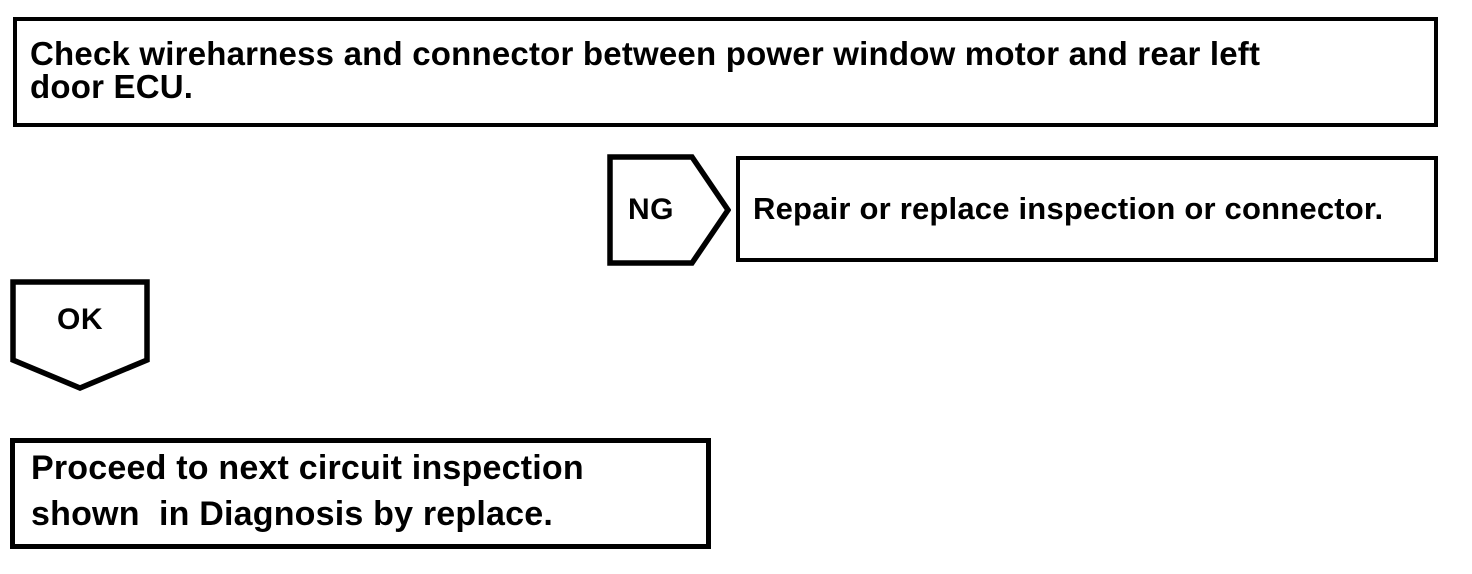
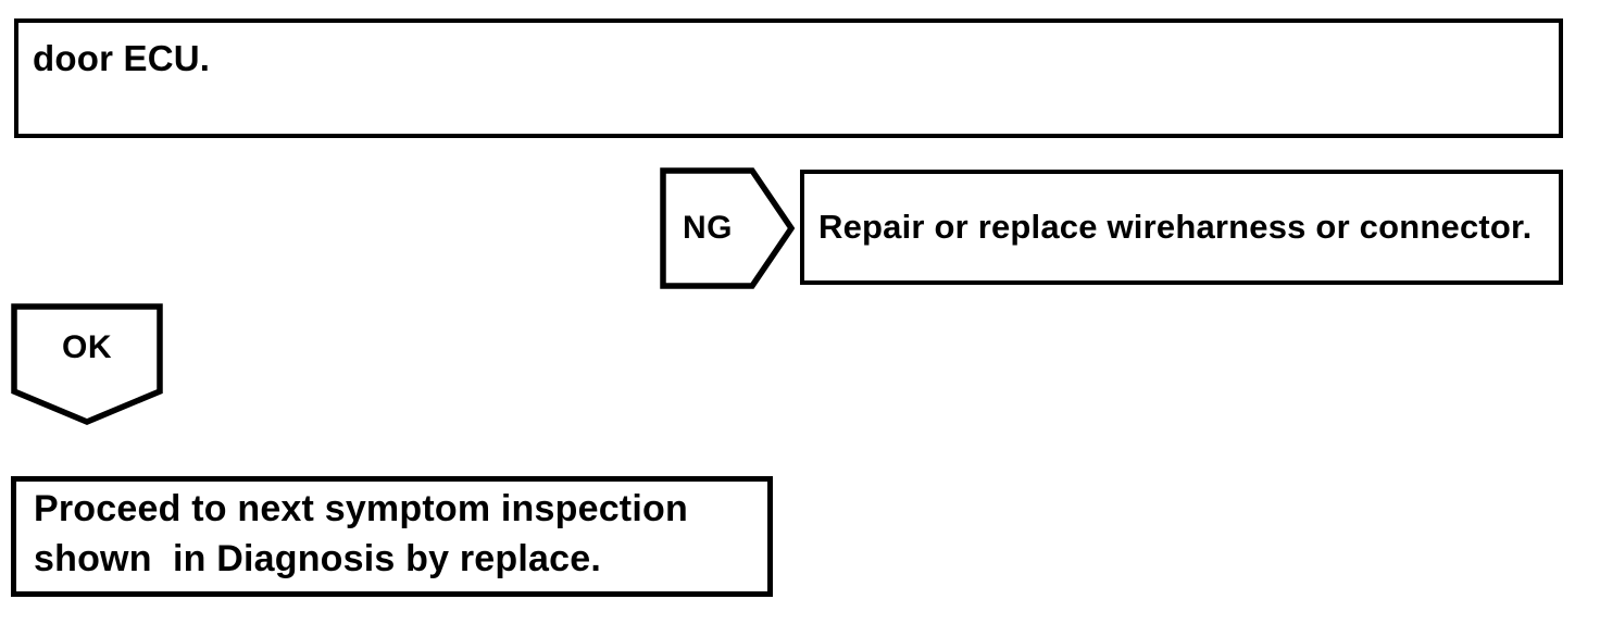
- Check wireharness and connector between power window motor and rear left
  door ECU.
  NG
- Repair or replace inspection or connector.
+ Repair or replace wireharness or connector.
  OK
- Proceed to next circuit inspection
+ Proceed to next symptom inspection
  shown in Diagnosis by replace.
